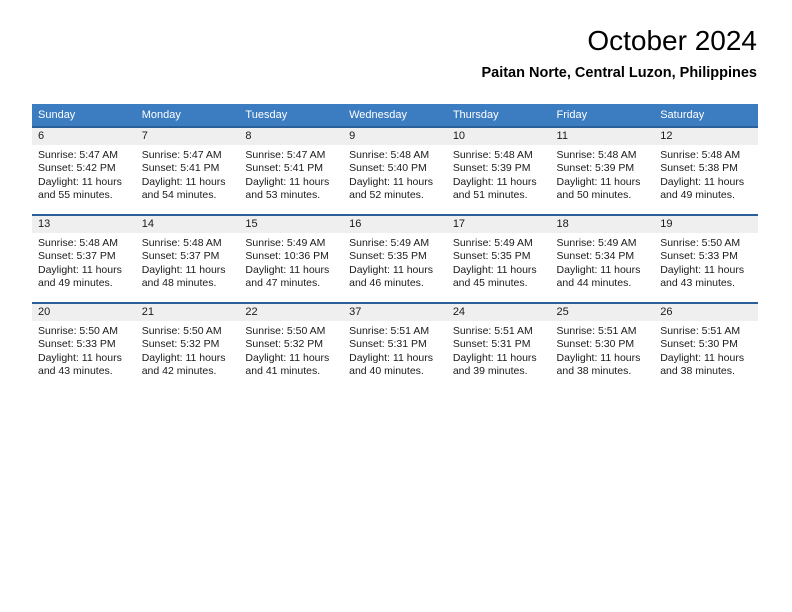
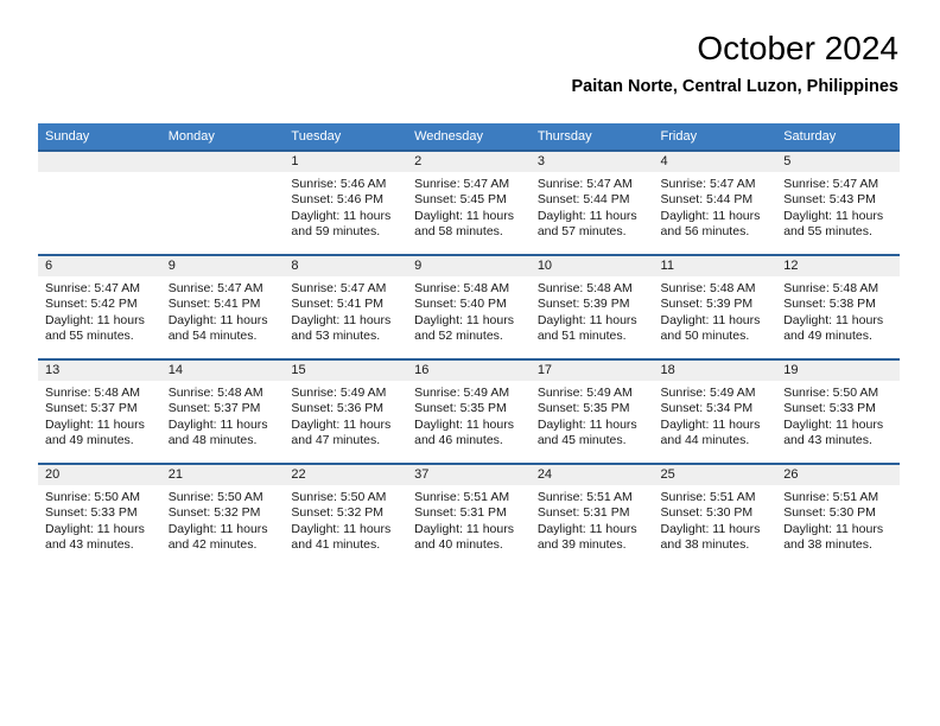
  October 2024
  Paitan Norte, Central Luzon, Philippines
  Sunday	Monday	Tuesday	Wednesday	Thursday	Friday	Saturday
+ 		1Sunrise: 5:46 AMSunset: 5:46 PMDaylight: 11 hours and 59 minutes.	2Sunrise: 5:47 AMSunset: 5:45 PMDaylight: 11 hours and 58 minutes.	3Sunrise: 5:47 AMSunset: 5:44 PMDaylight: 11 hours and 57 minutes.	4Sunrise: 5:47 AMSunset: 5:44 PMDaylight: 11 hours and 56 minutes.	5Sunrise: 5:47 AMSunset: 5:43 PMDaylight: 11 hours and 55 minutes.
- 6Sunrise: 5:47 AMSunset: 5:42 PMDaylight: 11 hours and 55 minutes.	7Sunrise: 5:47 AMSunset: 5:41 PMDaylight: 11 hours and 54 minutes.	8Sunrise: 5:47 AMSunset: 5:41 PMDaylight: 11 hours and 53 minutes.	9Sunrise: 5:48 AMSunset: 5:40 PMDaylight: 11 hours and 52 minutes.	10Sunrise: 5:48 AMSunset: 5:39 PMDaylight: 11 hours and 51 minutes.	11Sunrise: 5:48 AMSunset: 5:39 PMDaylight: 11 hours and 50 minutes.	12Sunrise: 5:48 AMSunset: 5:38 PMDaylight: 11 hours and 49 minutes.
+ 6Sunrise: 5:47 AMSunset: 5:42 PMDaylight: 11 hours and 55 minutes.	9Sunrise: 5:47 AMSunset: 5:41 PMDaylight: 11 hours and 54 minutes.	8Sunrise: 5:47 AMSunset: 5:41 PMDaylight: 11 hours and 53 minutes.	9Sunrise: 5:48 AMSunset: 5:40 PMDaylight: 11 hours and 52 minutes.	10Sunrise: 5:48 AMSunset: 5:39 PMDaylight: 11 hours and 51 minutes.	11Sunrise: 5:48 AMSunset: 5:39 PMDaylight: 11 hours and 50 minutes.	12Sunrise: 5:48 AMSunset: 5:38 PMDaylight: 11 hours and 49 minutes.
- 13Sunrise: 5:48 AMSunset: 5:37 PMDaylight: 11 hours and 49 minutes.	14Sunrise: 5:48 AMSunset: 5:37 PMDaylight: 11 hours and 48 minutes.	15Sunrise: 5:49 AMSunset: 10:36 PMDaylight: 11 hours and 47 minutes.	16Sunrise: 5:49 AMSunset: 5:35 PMDaylight: 11 hours and 46 minutes.	17Sunrise: 5:49 AMSunset: 5:35 PMDaylight: 11 hours and 45 minutes.	18Sunrise: 5:49 AMSunset: 5:34 PMDaylight: 11 hours and 44 minutes.	19Sunrise: 5:50 AMSunset: 5:33 PMDaylight: 11 hours and 43 minutes.
+ 13Sunrise: 5:48 AMSunset: 5:37 PMDaylight: 11 hours and 49 minutes.	14Sunrise: 5:48 AMSunset: 5:37 PMDaylight: 11 hours and 48 minutes.	15Sunrise: 5:49 AMSunset: 5:36 PMDaylight: 11 hours and 47 minutes.	16Sunrise: 5:49 AMSunset: 5:35 PMDaylight: 11 hours and 46 minutes.	17Sunrise: 5:49 AMSunset: 5:35 PMDaylight: 11 hours and 45 minutes.	18Sunrise: 5:49 AMSunset: 5:34 PMDaylight: 11 hours and 44 minutes.	19Sunrise: 5:50 AMSunset: 5:33 PMDaylight: 11 hours and 43 minutes.
  20Sunrise: 5:50 AMSunset: 5:33 PMDaylight: 11 hours and 43 minutes.	21Sunrise: 5:50 AMSunset: 5:32 PMDaylight: 11 hours and 42 minutes.	22Sunrise: 5:50 AMSunset: 5:32 PMDaylight: 11 hours and 41 minutes.	37Sunrise: 5:51 AMSunset: 5:31 PMDaylight: 11 hours and 40 minutes.	24Sunrise: 5:51 AMSunset: 5:31 PMDaylight: 11 hours and 39 minutes.	25Sunrise: 5:51 AMSunset: 5:30 PMDaylight: 11 hours and 38 minutes.	26Sunrise: 5:51 AMSunset: 5:30 PMDaylight: 11 hours and 38 minutes.
